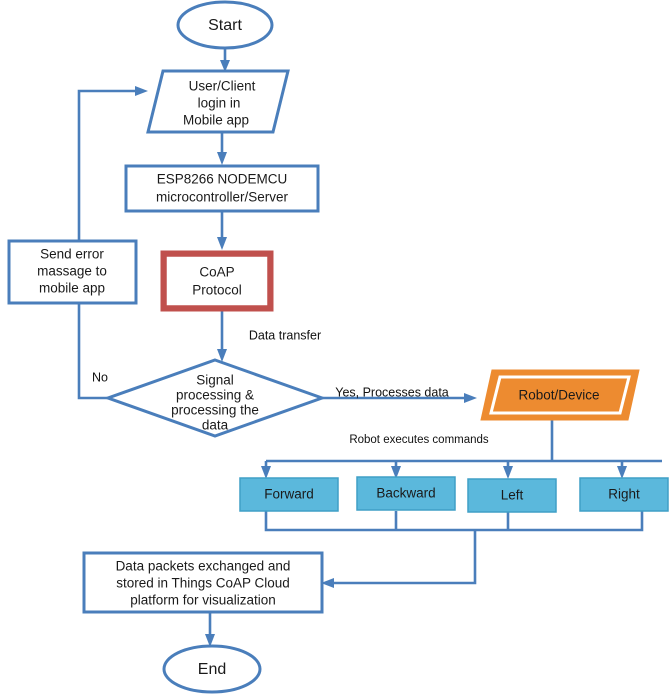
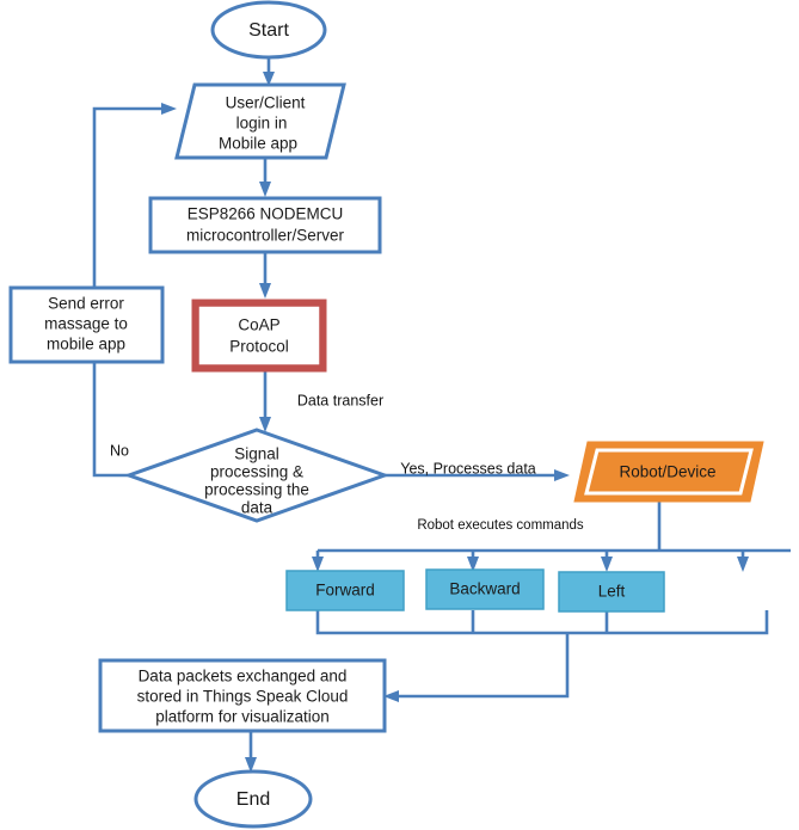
  Start
  User/Client
  login in
  Mobile app
  ESP8266 NODEMCU
  microcontroller/Server
  CoAP
  Protocol
  Send error
  massage to
  mobile app
  Signal
  processing &
  processing the
  data
  Robot/Device
  Forward
  Backward
  Left
- Right
  Data packets exchanged and
- stored in Things CoAP Cloud
+ stored in Things Speak Cloud
  platform for visualization
  End
  Data transfer
  No
  Yes, Processes data
  Robot executes commands
